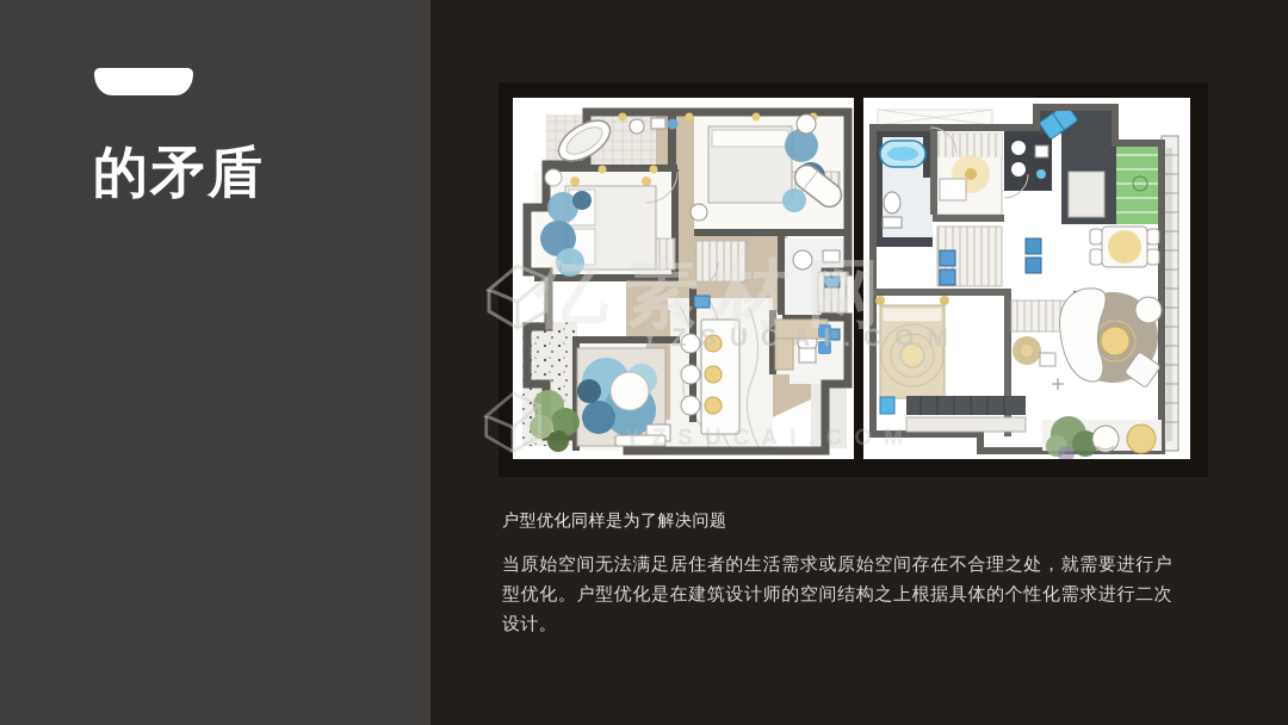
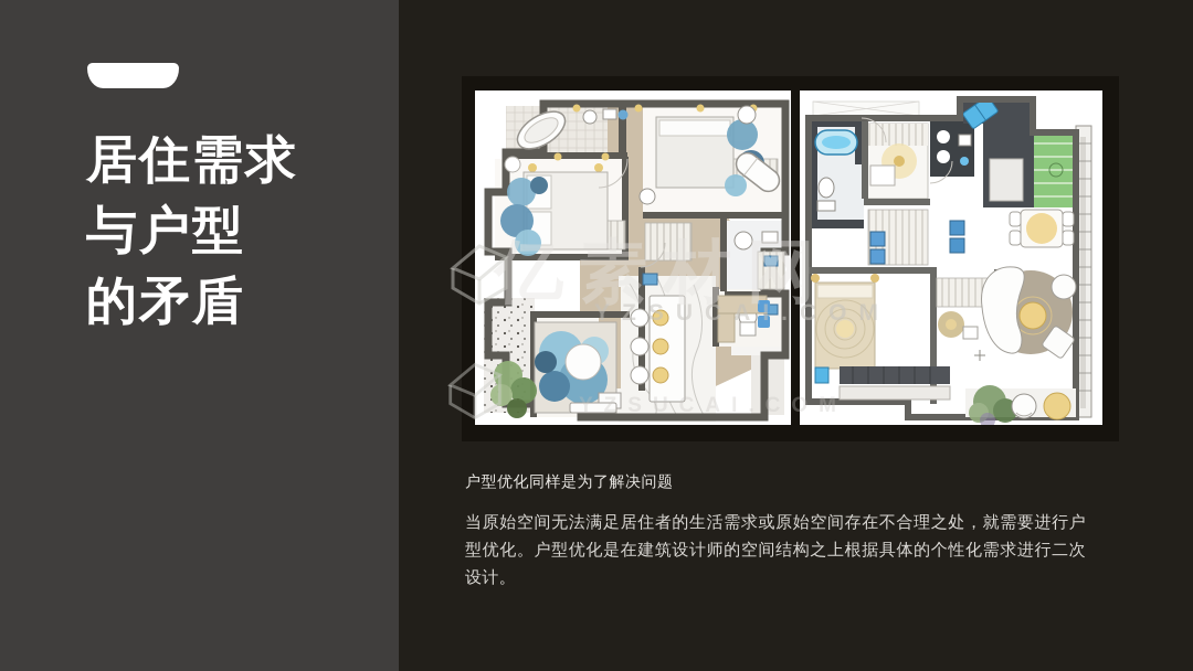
+ 居住需求
+ 与户型
  的矛盾
  亿素材网
  YZSUCAI.COM
  YZSUCAI.COM
  户型优化同样是为了解决问题
  当原始空间无法满足居住者的生活需求或原始空间存在不合理之处，就需要进行户型优化。户型优化是在建筑设计师的空间结构之上根据具体的个性化需求进行二次设计。
